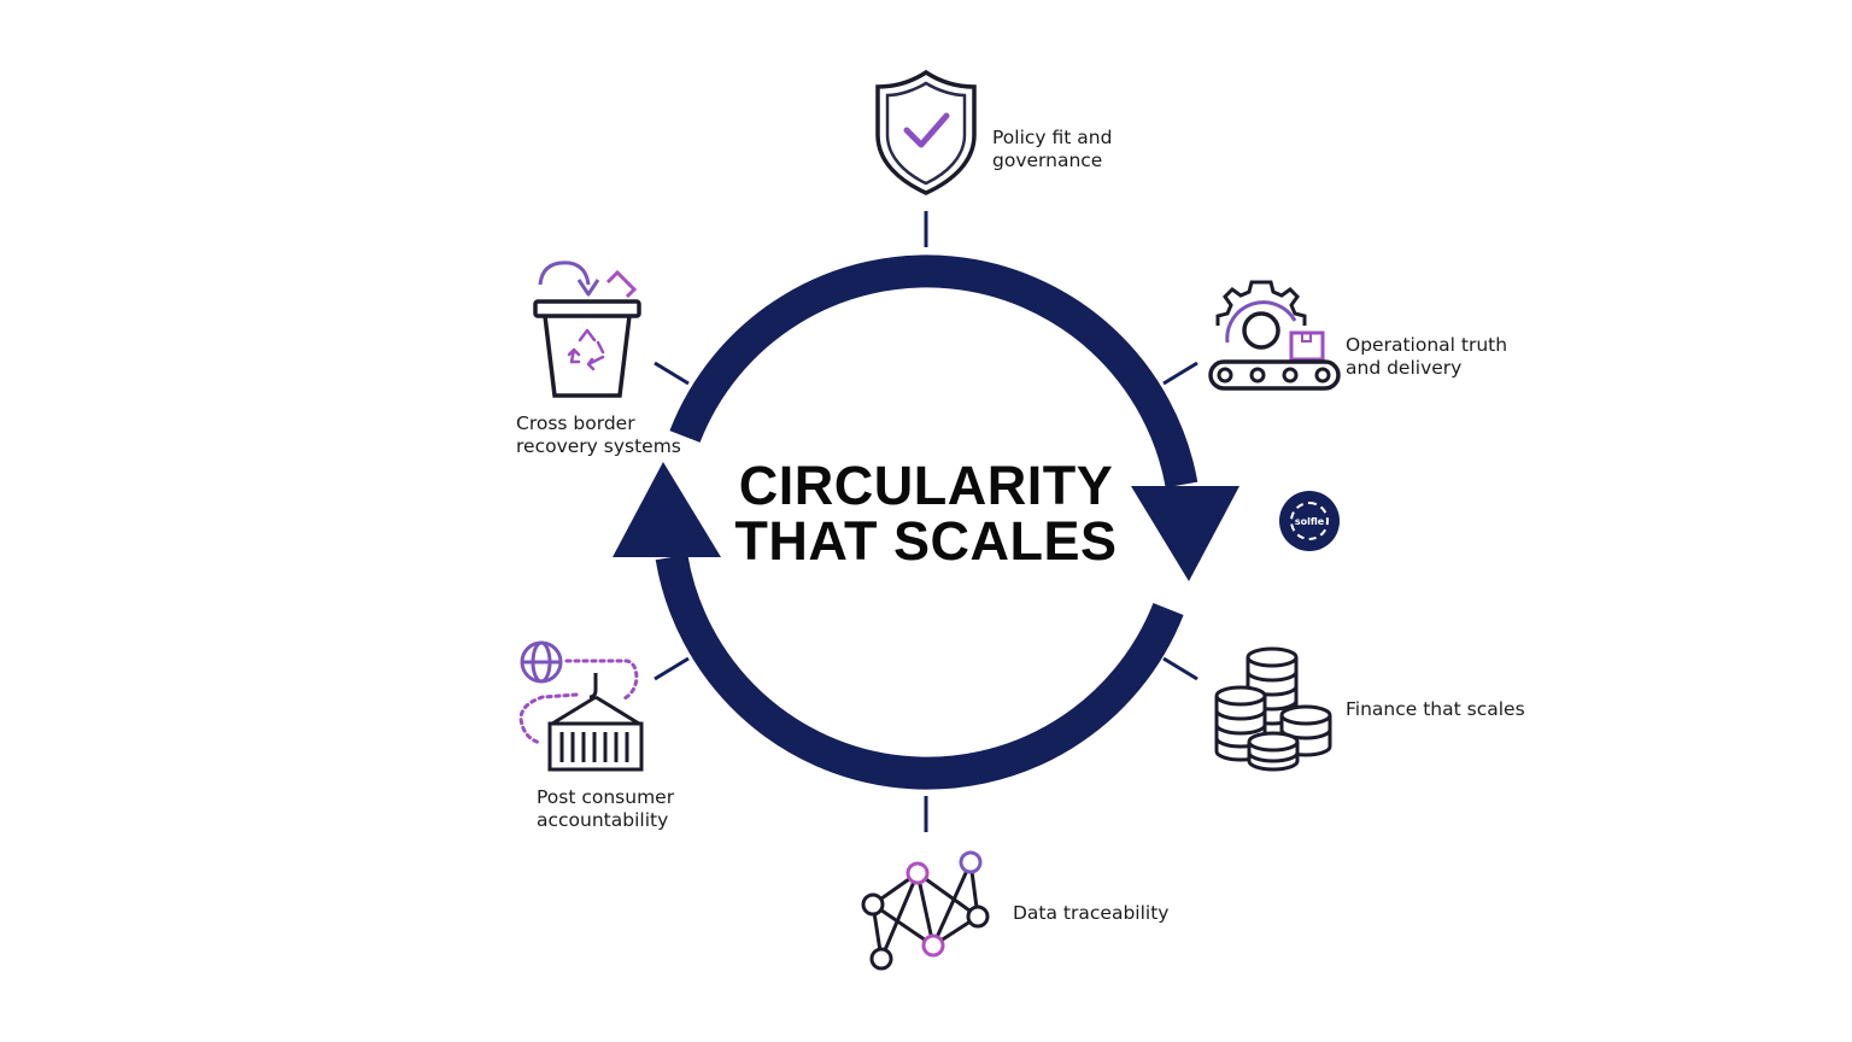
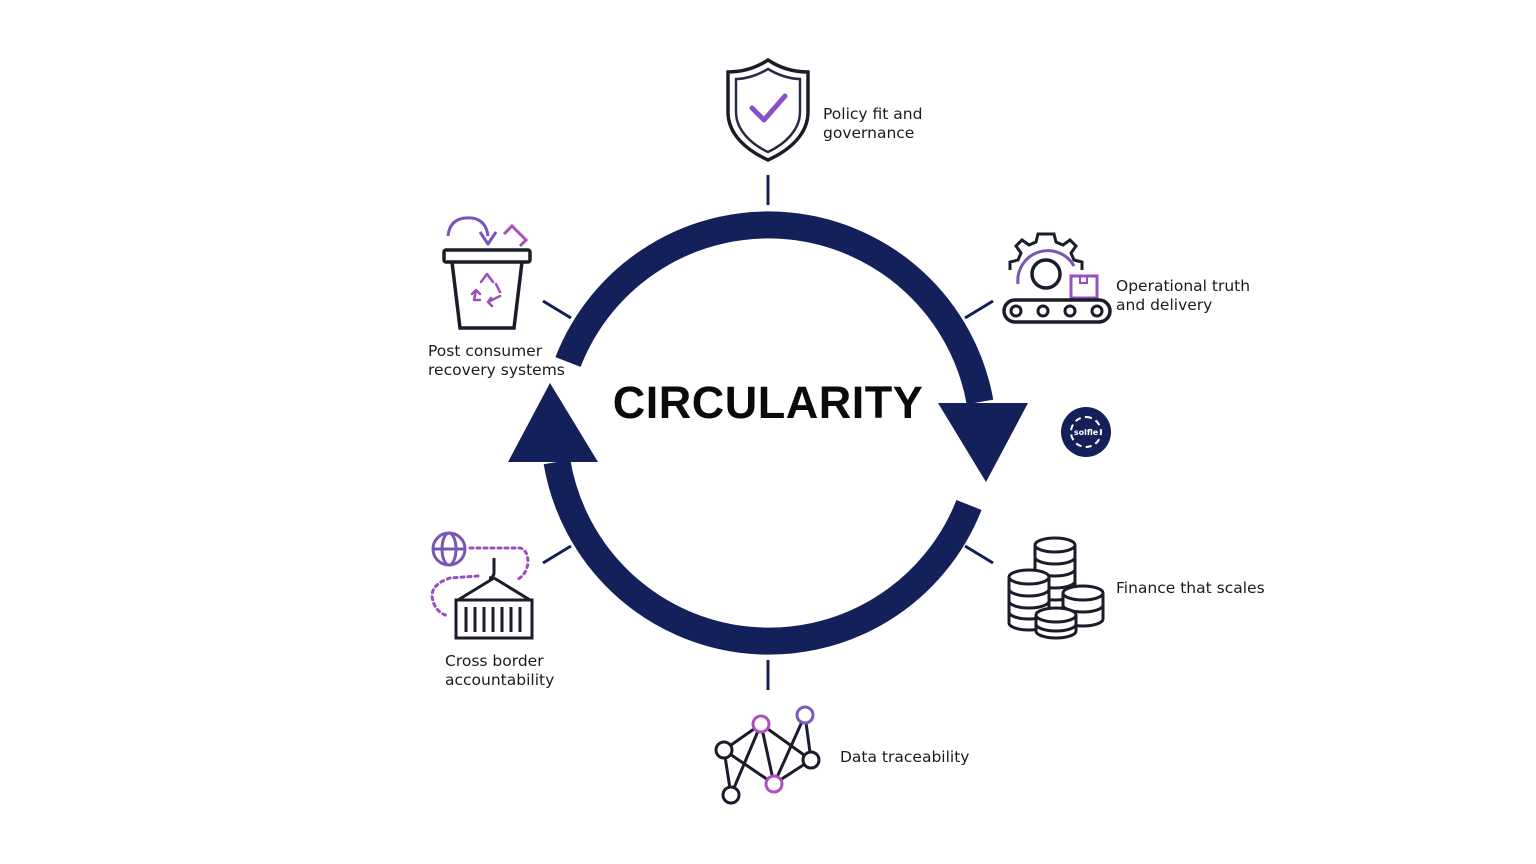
  CIRCULARITY
- THAT SCALES
  Policy fit and
  governance
  Operational truth
  and delivery
  solfle
  Finance that scales
  Data traceability
- Post consumer
+ Cross border
  accountability
- Cross border
+ Post consumer
  recovery systems
